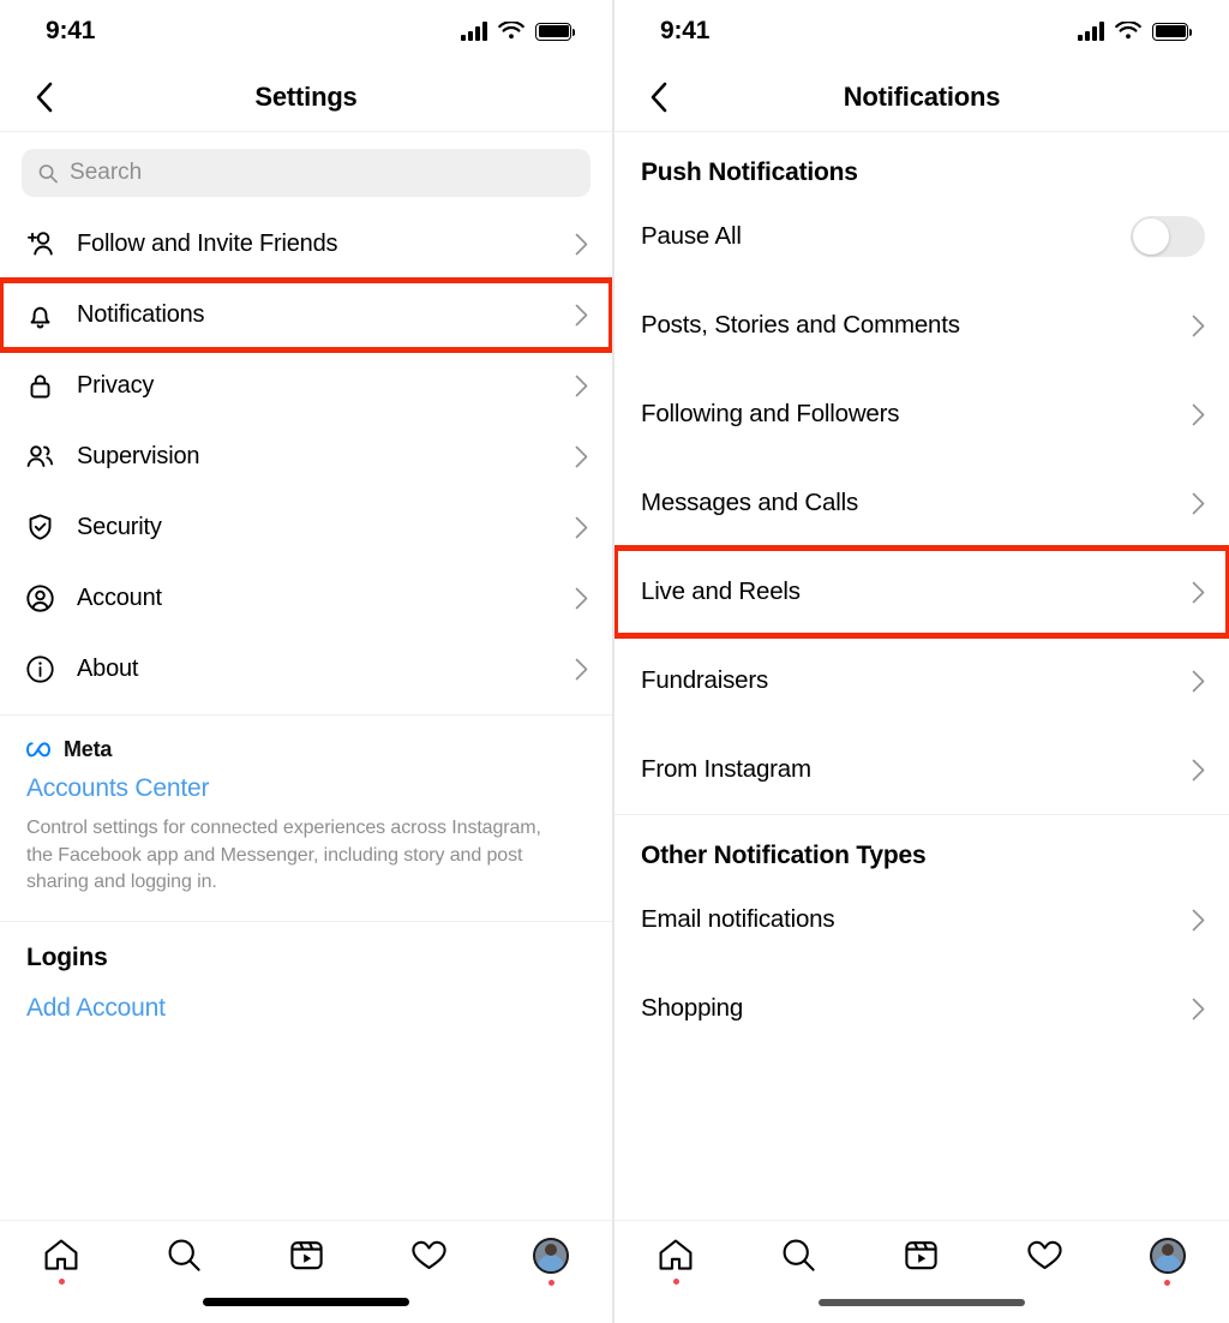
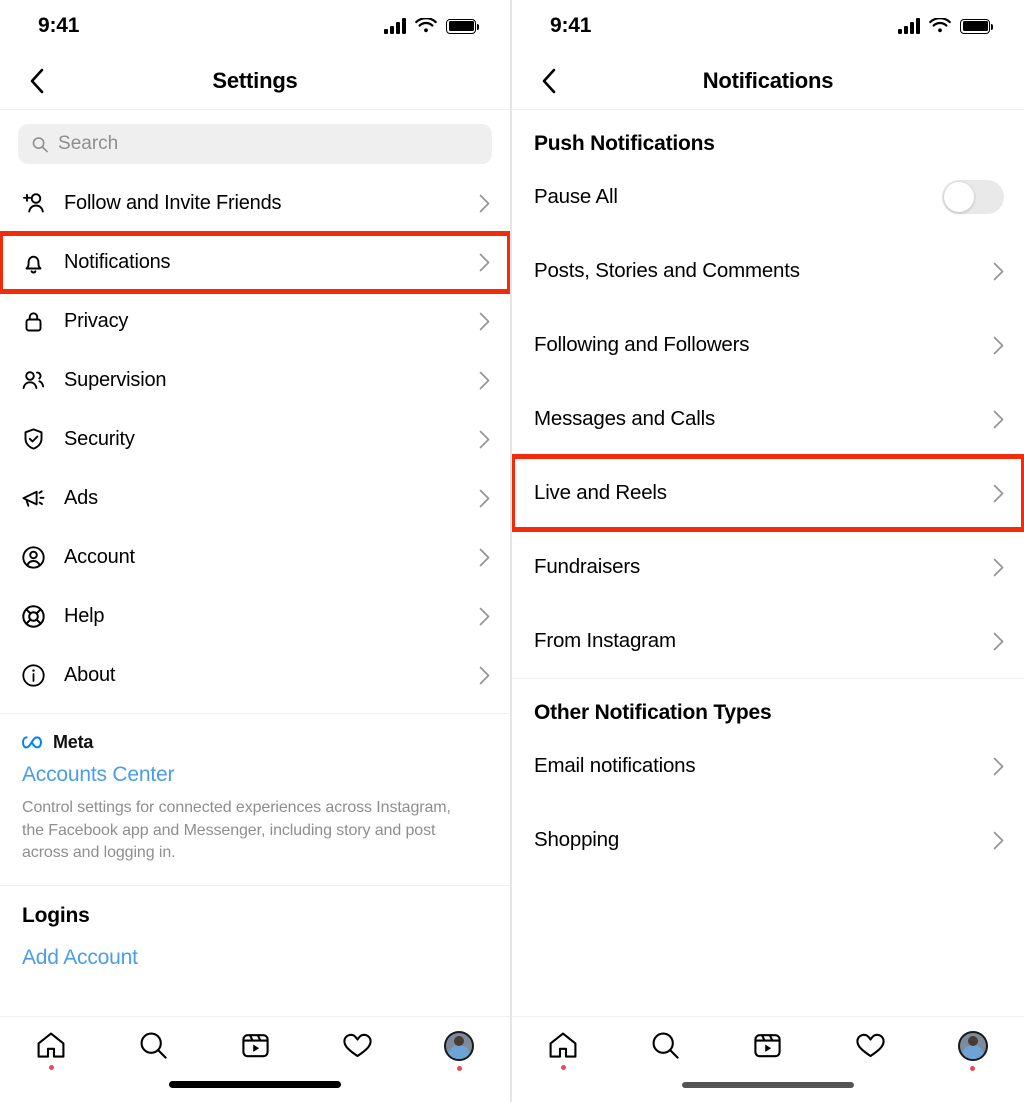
  9:41
  Settings
  Search
  Follow and Invite Friends
  Notifications
  Privacy
  Supervision
  Security
+ Ads
  Account
+ Help
  About
  Meta
  Accounts Center
- Control settings for connected experiences across Instagram, the Facebook app and Messenger, including story and post sharing and logging in.
+ Control settings for connected experiences across Instagram, the Facebook app and Messenger, including story and post across and logging in.
  Logins
  Add Account
  9:41
  Notifications
  Push Notifications
  Pause All
  Posts, Stories and Comments
  Following and Followers
  Messages and Calls
  Live and Reels
  Fundraisers
  From Instagram
  Other Notification Types
  Email notifications
  Shopping
